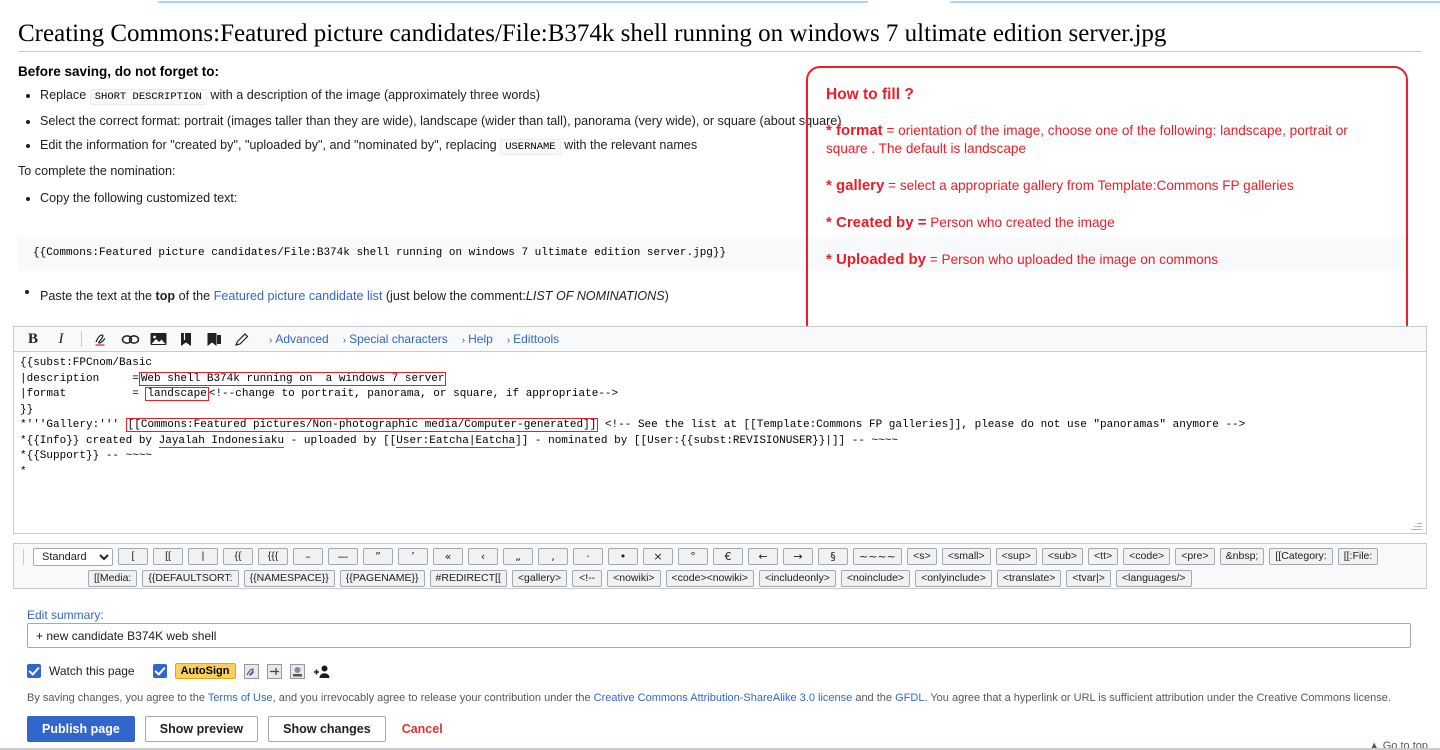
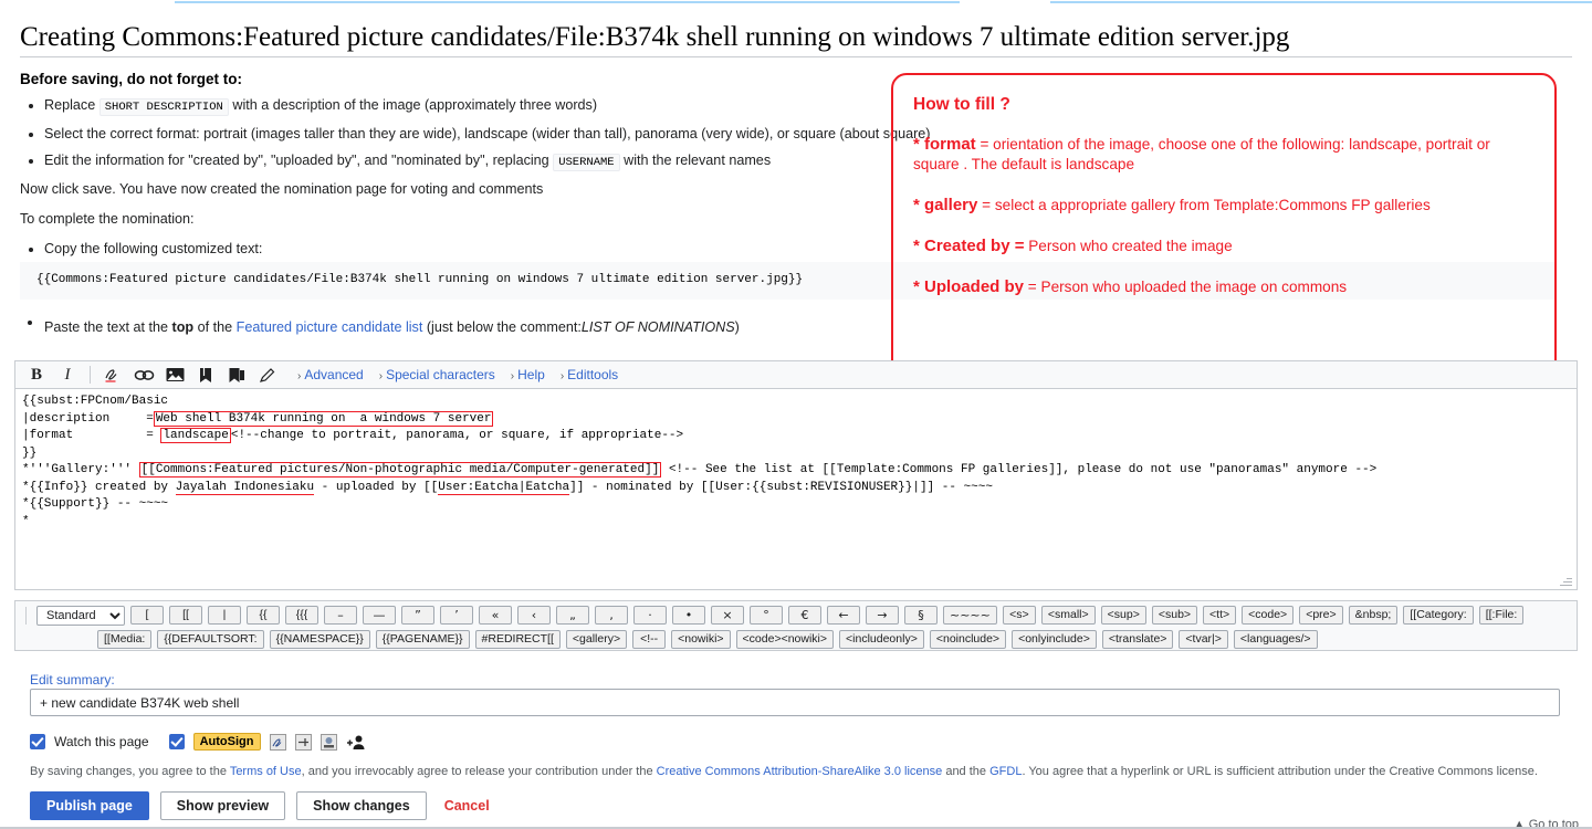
  Creating Commons:Featured picture candidates/File:B374k shell running on windows 7 ultimate edition server.jpg
  Before saving, do not forget to:
  Replace SHORT DESCRIPTION with a description of the image (approximately three words)
  Select the correct format: portrait (images taller than they are wide), landscape (wider than tall), panorama (very wide), or square (about squ
  Edit the information for "created by", "uploaded by", and "nominated by", replacing USERNAME with the relevant names
+ Now click save. You have now created the nomination page for voting and comments
  To complete the nomination:
  Copy the following customized text:
  {{Commons:Featured picture candidates/File:B374k shell running on windows 7 ultimate edition server.jpg}}
  Paste the text at the top of the Featured picture candidate list (just below the comment:LIST OF NOMINATIONS)
  How to fill ?
  * format = orientation of the image, choose one of the following: landscape, portrait or square . The default is landscape
  * gallery = select a appropriate gallery from Template:Commons FP galleries
  * Created by = Person who created the image
  * Uploaded by = Person who uploaded the image on commons
  B
  I
  › Advanced
  › Special characters
  › Help
  › Edittools
  {{subst:FPCnom/Basic |description = Web shell B374k running on a windows 7 server |format = landscape <!--change to portrait, panorama, or square, if appropriate--> }} *'''Gallery:''' [[Commons:Featured pictures/Non-photographic media/Computer-generated]] <!-- See the list at [[Template:Commons FP galleries]], please do not use "panoramas" anymore --> *{{Info}} created by Jayalah Indonesiaku - uploaded by [[User:Eatcha|Eatcha]] - nominated by [[User:{{subst:REVISIONUSER}}|]] -- ~~~~ *{{Support}} -- ~~~~ *
  Standard
  [
  [[
  |
  {{
  {{{
  –
  —
  ”
  ’
  «
  ‹
  „
  ‚
  ·
  •
  ×
  °
  €
  ←
  →
  §
  ~~~~
  <s>
  <small>
  <sup>
  <sub>
  <tt>
  <code>
  <pre>
  &nbsp;
  [[Category:
  [[:File:
  [[Media:
  {{DEFAULTSORT:
  {{NAMESPACE}}
  {{PAGENAME}}
  #REDIRECT[[
  <gallery>
  <!--
  <nowiki>
  <code><nowiki>
  <includeonly>
  <noinclude>
  <onlyinclude>
  <translate>
  <tvar|>
  <languages/>
  Edit summary:
  + new candidate B374K web shell
  Watch this page
  AutoSign
  By saving changes, you agree to the Terms of Use, and you irrevocably agree to release your contribution under the Creative Commons Attribution-ShareAlike 3.0 license and the GFDL. You agree that a hyperlink or URL is sufficient attribution under the Creative Commons license.
  Publish page
  Show preview
  Show changes
  Cancel
  ▲ Go to top
